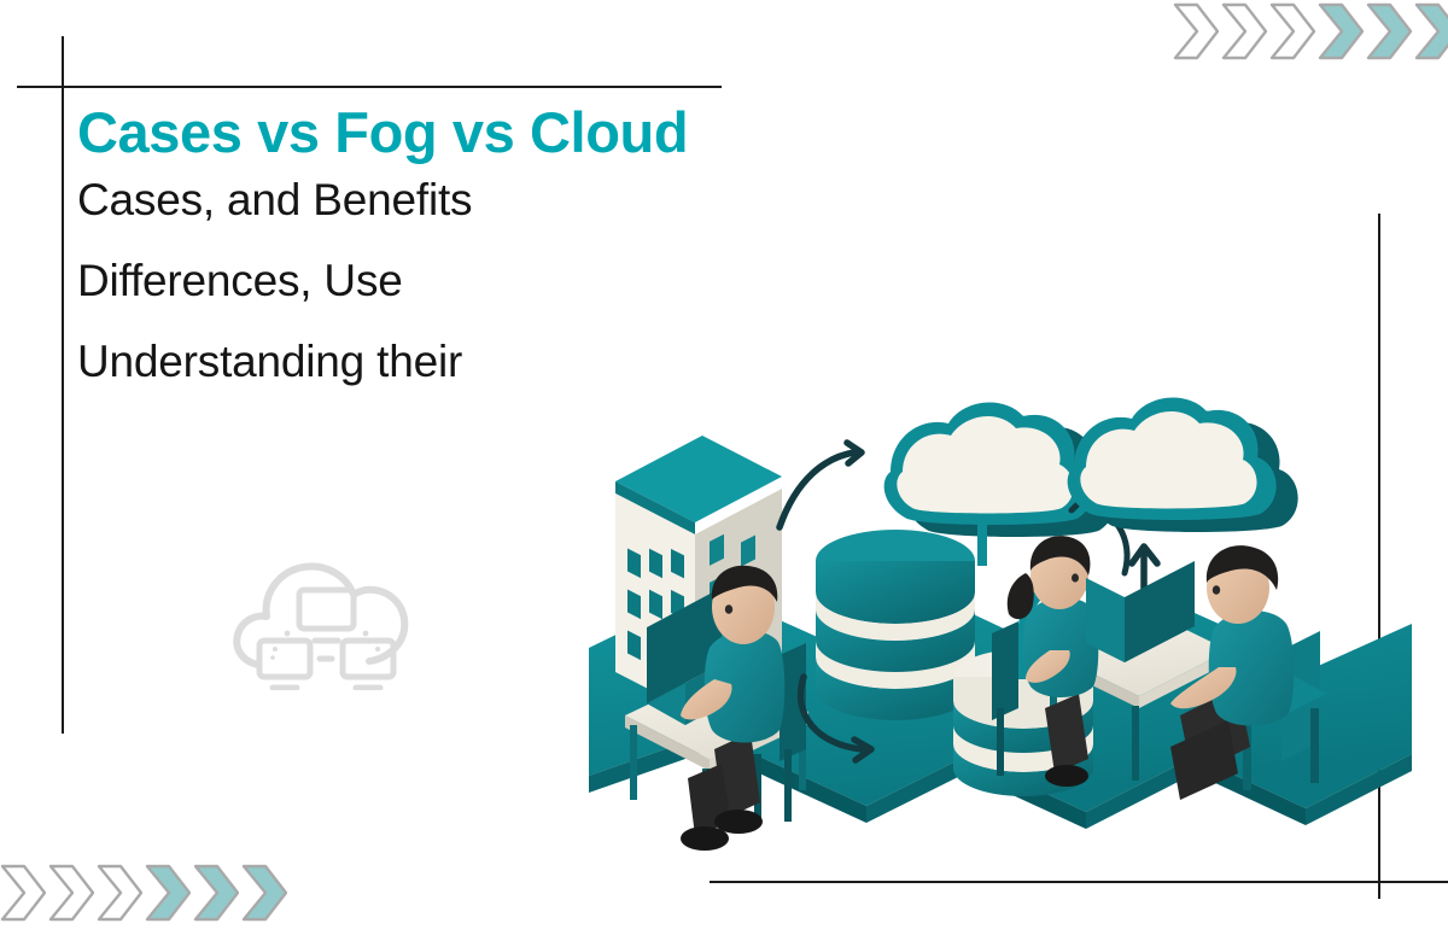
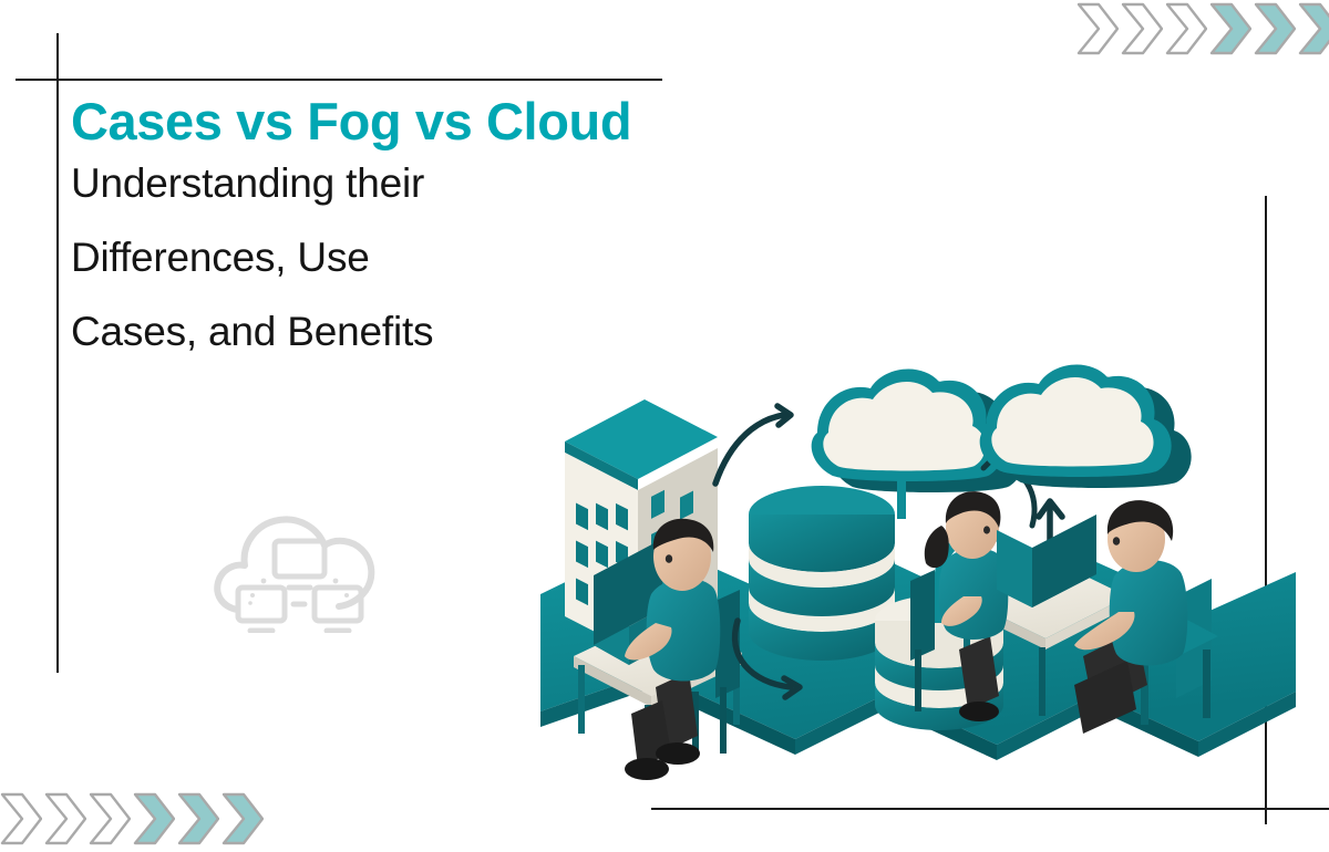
  Cases vs Fog vs Cloud
- Cases, and Benefits
+ Understanding their
  Differences, Use
- Understanding their
+ Cases, and Benefits
